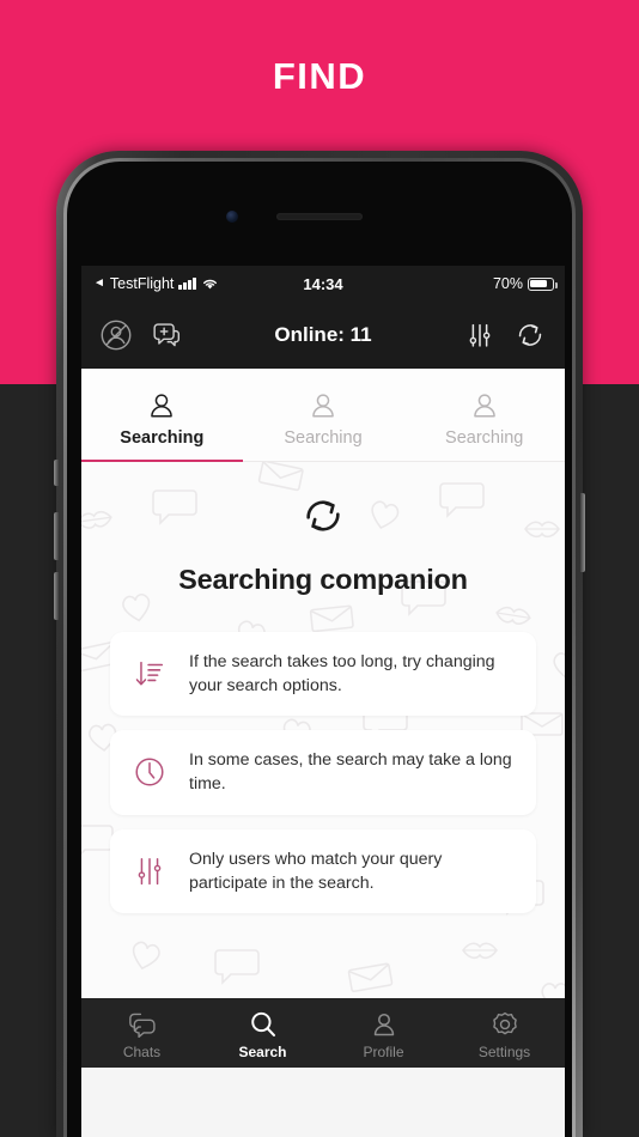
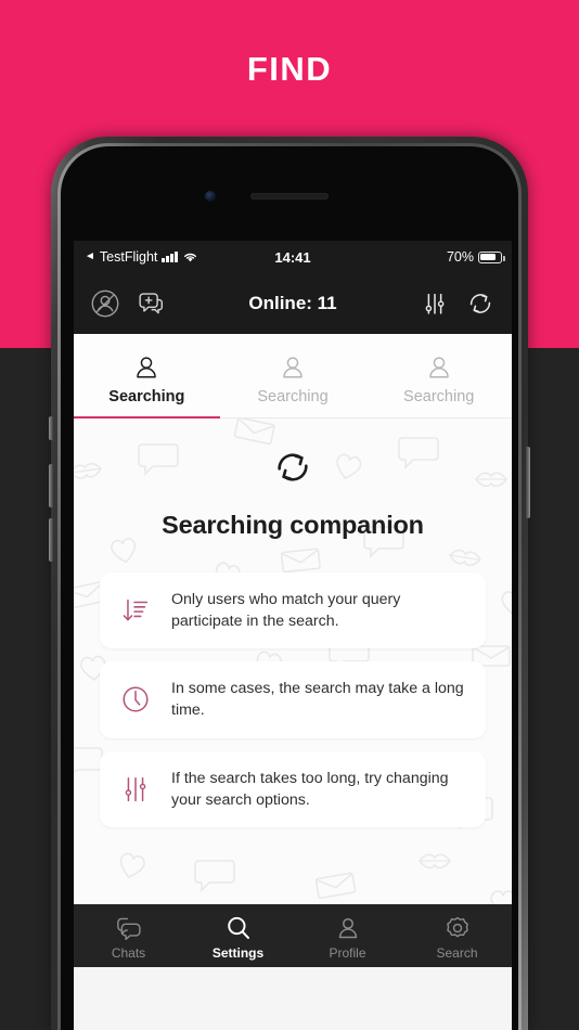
  FIND
  ◄
  TestFlight
- 14:34
+ 14:41
  70%
  Online: 11
  Searching
  Searching
  Searching
  Searching companion
- If the search takes too long, try changing your search options.
+ Only users who match your query participate in the search.
  In some cases, the search may take a long time.
- Only users who match your query participate in the search.
+ If the search takes too long, try changing your search options.
  Chats
- Search
+ Settings
  Profile
- Settings
+ Search
